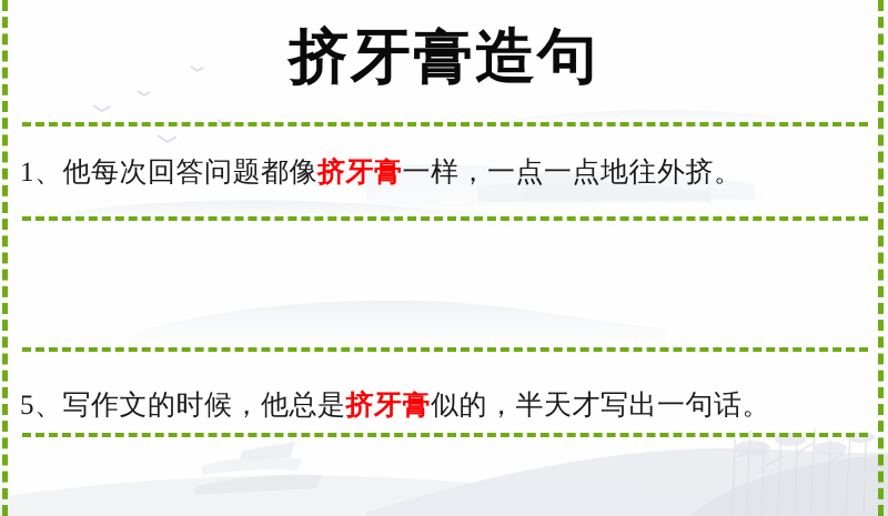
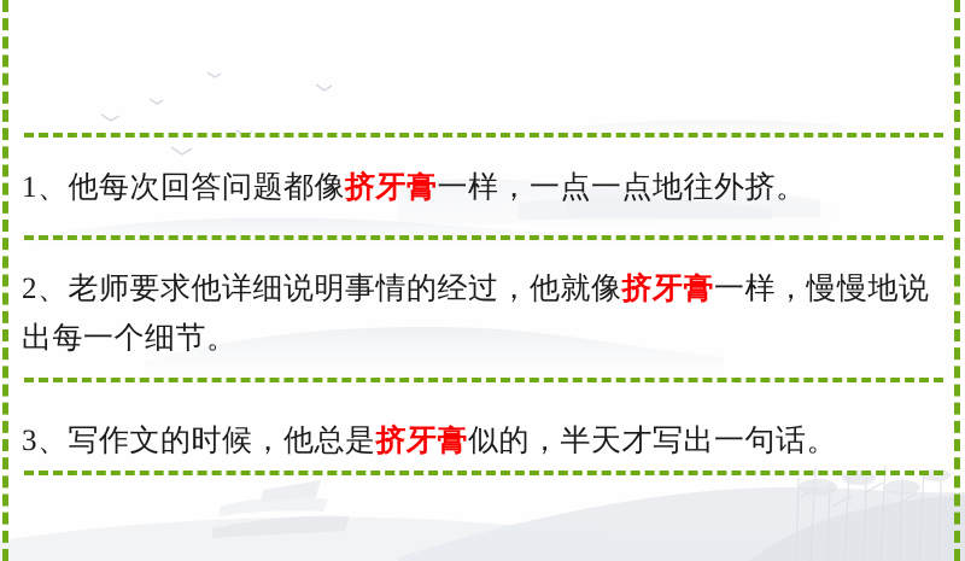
- 挤牙膏造句
  1、他每次回答问题都像挤牙膏一样，一点一点地往外挤。
+ 2、老师要求他详细说明事情的经过，他就像挤牙膏一样，慢慢地说出每一个细节。
- 5、写作文的时候，他总是挤牙膏似的，半天才写出一句话。
+ 3、写作文的时候，他总是挤牙膏似的，半天才写出一句话。
